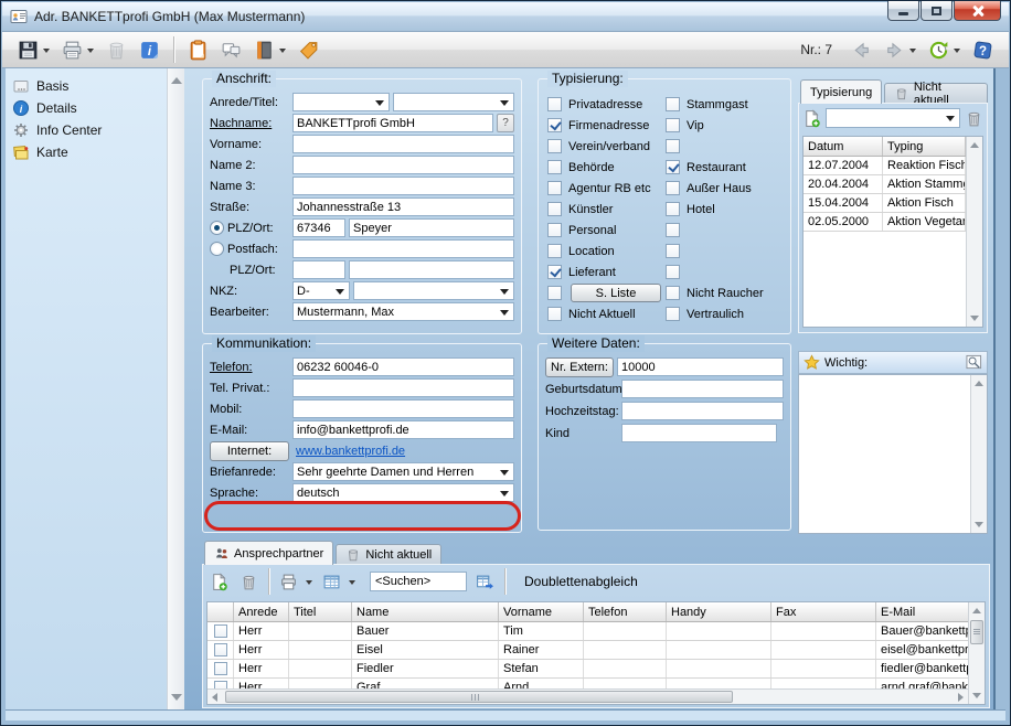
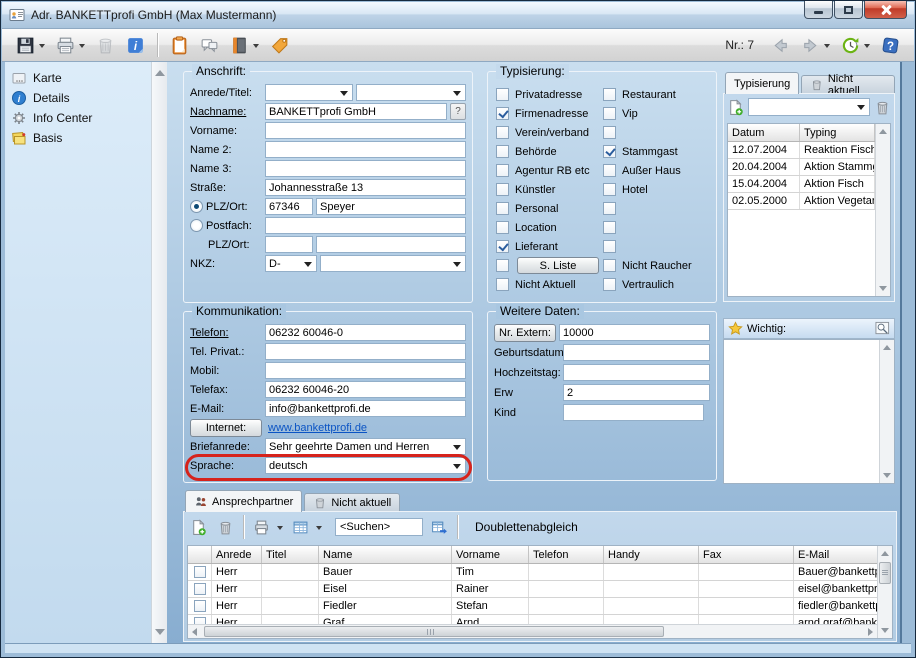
  Adr. BANKETTprofi GmbH (Max Mustermann)
  i
  Nr.: 7
  ?
- Basis
+ Karte
  i
  Details
  Info Center
- Karte
+ Basis
  Anschrift:
  Anrede/Titel:
  Nachname:
  BANKETTprofi GmbH
  ?
  Vorname:
  Name 2:
  Name 3:
  Straße:
  Johannesstraße 13
  PLZ/Ort:
  67346
  Speyer
  Postfach:
  PLZ/Ort:
  NKZ:
  D-
- Bearbeiter:
- Mustermann, Max
  Typisierung:
  Privatadresse
  Firmenadresse
  Verein/verband
  Behörde
  Agentur RB etc
  Künstler
  Personal
  Location
  Lieferant
  S. Liste
  Nicht Aktuell
- Stammgast
+ Restaurant
  Vip
- Restaurant
+ Stammgast
  Außer Haus
  Hotel
  Nicht Raucher
  Vertraulich
  Typisierung
  Nicht aktuell
  Datum
  Typing
  12.07.2004
  Reaktion Fisch
  20.04.2004
  15.04.2004
  Aktion Fisch
  02.05.2000
  Aktion Vegetar
  Kommunikation:
  Telefon:
  06232 60046-0
  Tel. Privat.:
  Mobil:
+ Telefax:
+ 06232 60046-20
  E-Mail:
  info@bankettprofi.de
  Internet:
  www.bankettprofi.de
  Briefanrede:
  Sehr geehrte Damen und Herren
  Sprache:
  deutsch
  Weitere Daten:
  Nr. Extern:
  10000
  Geburtsdatum
  Hochzeitstag:
+ Erw
+ 2
  Kind
  Wichtig:
  Ansprechpartner
  Nicht aktuell
  <Suchen>
  Doublettenabgleich
  Anrede
  Titel
  Name
  Vorname
  Telefon
  Handy
  Fax
  E-Mail
  Herr
  Bauer
  Tim
  Bauer@bankett
  Herr
  Eisel
  Rainer
  eisel@bankettpr
  Herr
  Fiedler
  Stefan
  fiedler@bankett
  Herr
  Graf
  Arnd
  arnd.graf@bank
